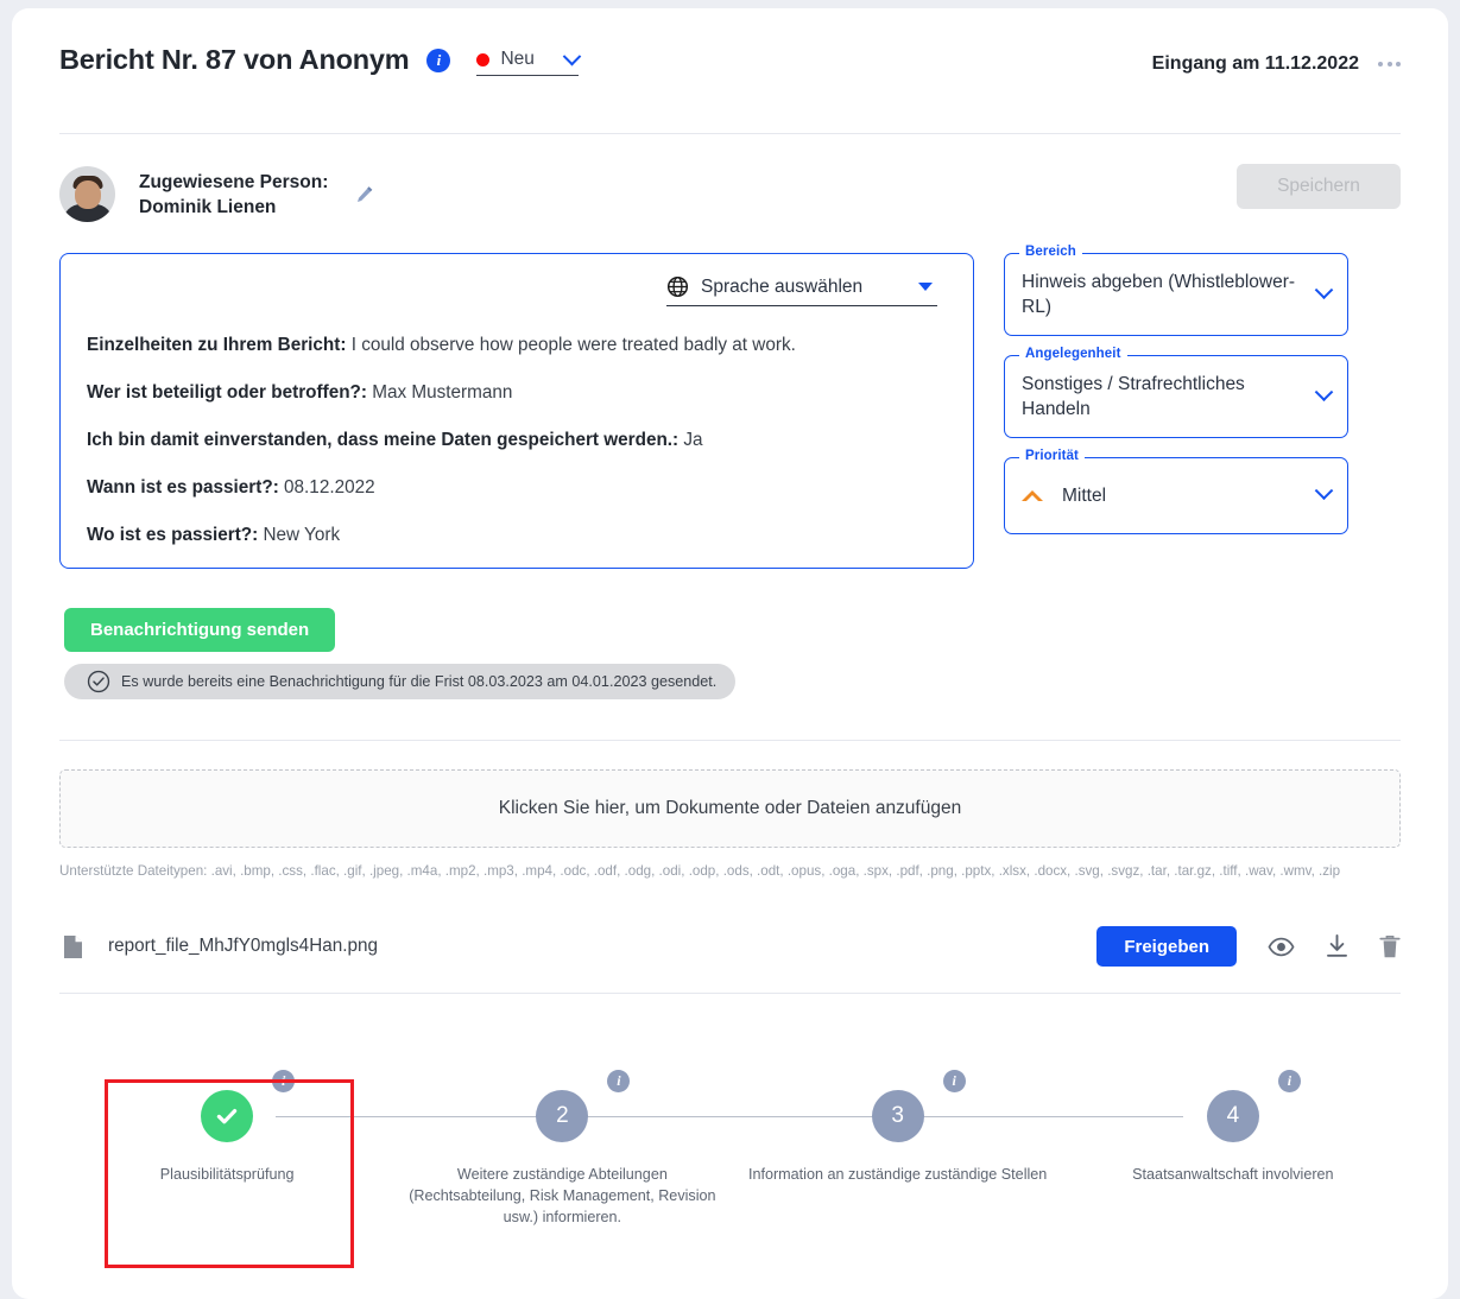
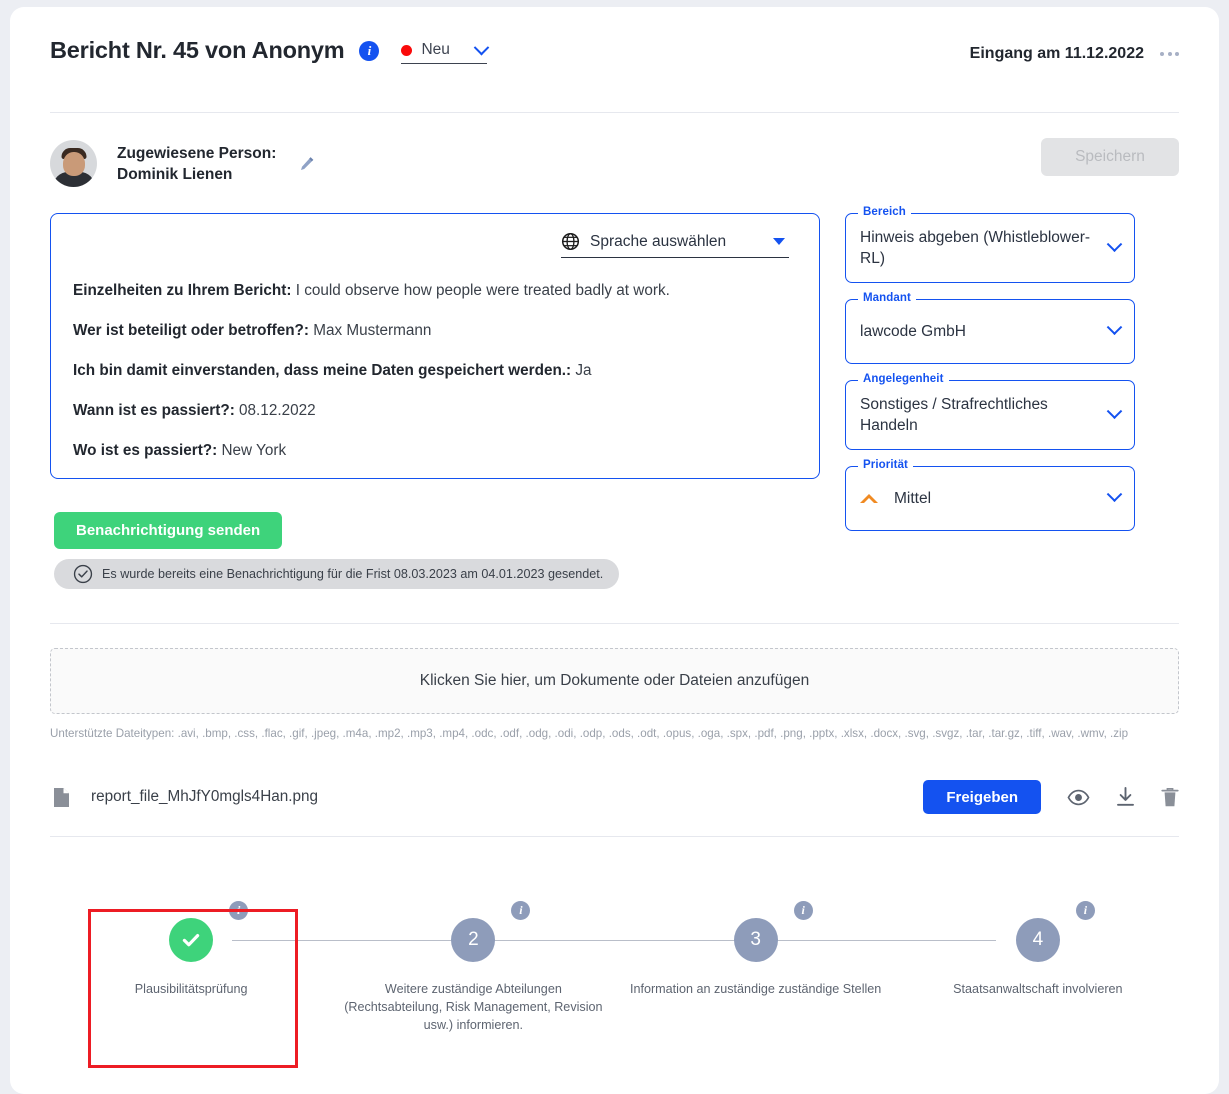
- Bericht Nr. 87 von Anonym
+ Bericht Nr. 45 von Anonym
  i
  Neu
  Eingang am 11.12.2022
  Zugewiesene Person:
  Dominik Lienen
  Speichern
  Sprache auswählen
  Einzelheiten zu Ihrem Bericht: I could observe how people were treated badly at work.
  Wer ist beteiligt oder betroffen?: Max Mustermann
  Ich bin damit einverstanden, dass meine Daten gespeichert werden.: Ja
  Wann ist es passiert?: 08.12.2022
  Wo ist es passiert?: New York
  Benachrichtigung senden
  Es wurde bereits eine Benachrichtigung für die Frist 08.03.2023 am 04.01.2023 gesendet.
  Bereich
  Hinweis abgeben (Whistleblower-RL)
+ Mandant
+ lawcode GmbH
  Angelegenheit
  Sonstiges / Strafrechtliches Handeln
  Priorität
  Mittel
  Klicken Sie hier, um Dokumente oder Dateien anzufügen
  Unterstützte Dateitypen: .avi, .bmp, .css, .flac, .gif, .jpeg, .m4a, .mp2, .mp3, .mp4, .odc, .odf, .odg, .odi, .odp, .ods, .odt, .opus, .oga, .spx, .pdf, .png, .pptx, .xlsx, .docx, .svg, .svgz, .tar, .tar.gz, .tiff, .wav, .wmv, .zip
  report_file_MhJfY0mgls4Han.png
  Freigeben
  i
  Plausibilitätsprüfung
  i
  2
  Weitere zuständige Abteilungen (Rechtsabteilung, Risk Management, Revision usw.) informieren.
  i
  3
  Information an zuständige zuständige Stellen
  i
  4
  Staatsanwaltschaft involvieren
